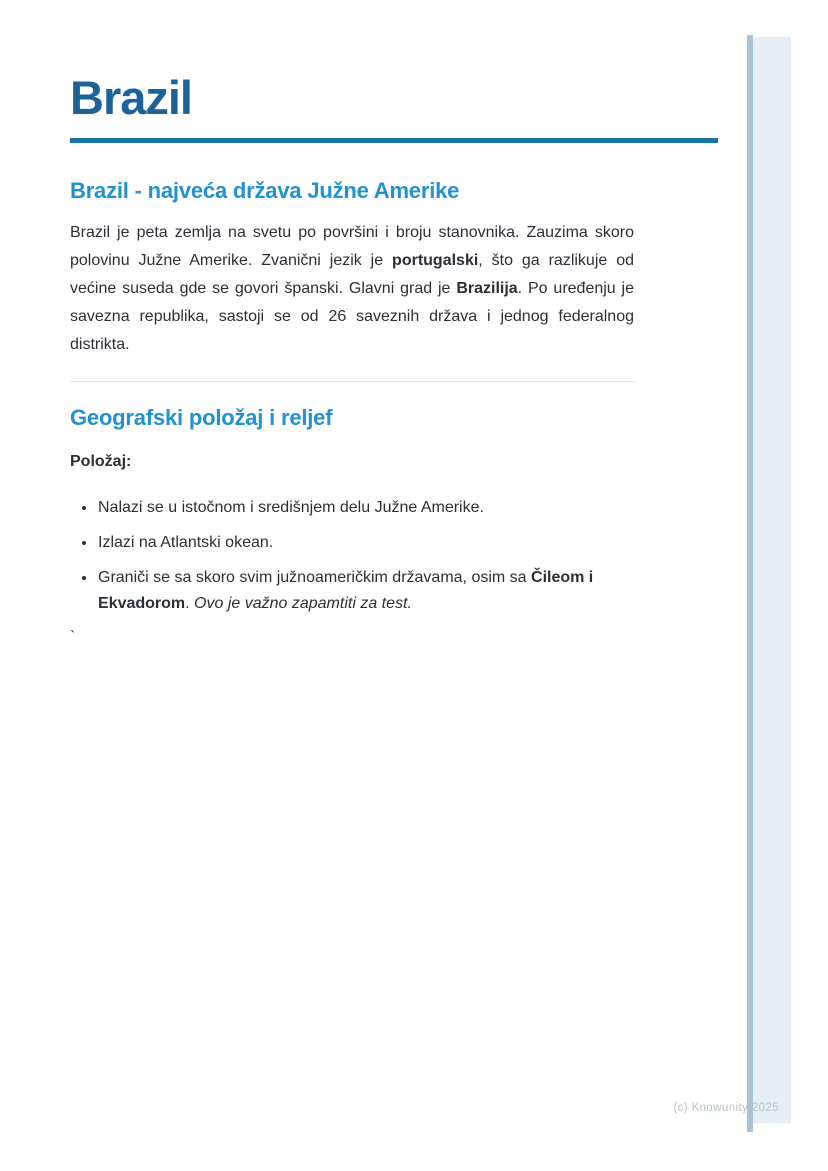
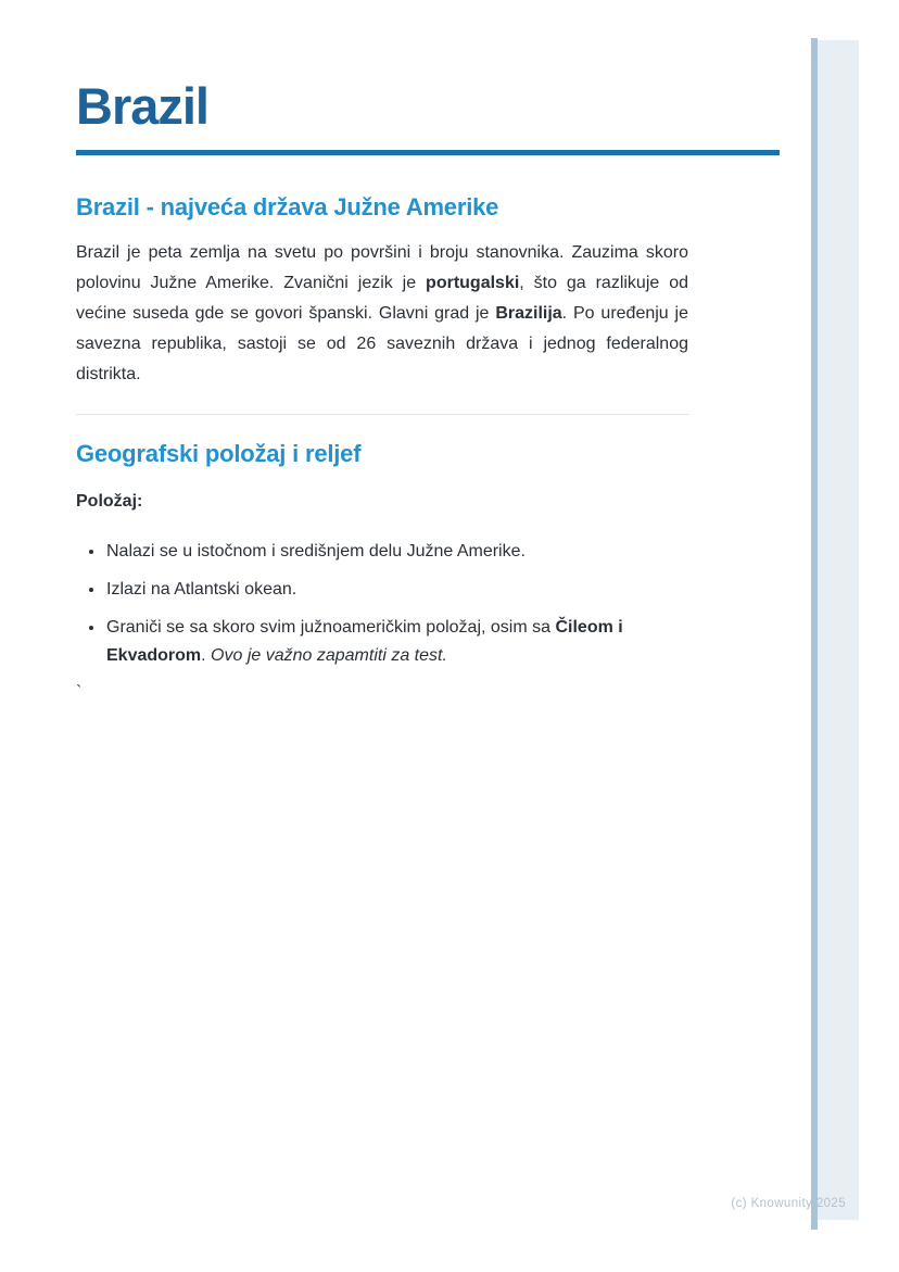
  Brazil
  Brazil - najveća država Južne Amerike
  Brazil je peta zemlja na svetu po površini i broju stanovnika. Zauzima skoro polovinu Južne Amerike. Zvanični jezik je portugalski, što ga razlikuje od većine suseda gde se govori španski. Glavni grad je Brazilija. Po uređenju je savezna republika, sastoji se od 26 saveznih država i jednog federalnog distrikta.
  Geografski položaj i reljef
  Položaj:
  Nalazi se u istočnom i središnjem delu Južne Amerike.
  Izlazi na Atlantski okean.
- Graniči se sa skoro svim južnoameričkim državama, osim sa Čileom i Ekvadorom. Ovo je važno zapamtiti za test.
+ Graniči se sa skoro svim južnoameričkim položaj, osim sa Čileom i Ekvadorom. Ovo je važno zapamtiti za test.
  `
  (c) Knowunity 2025
